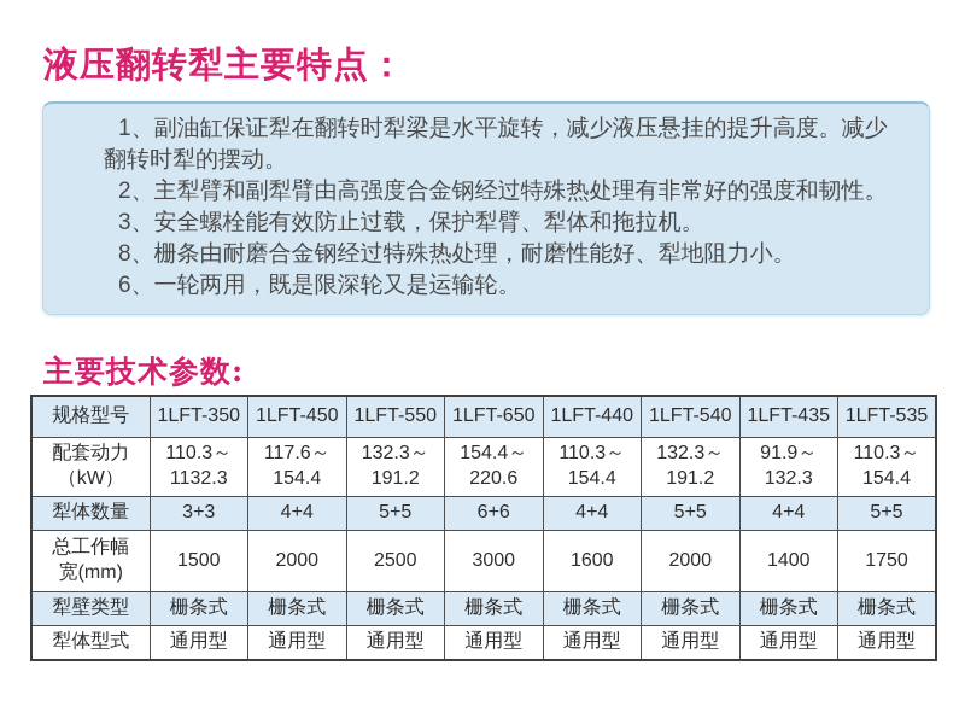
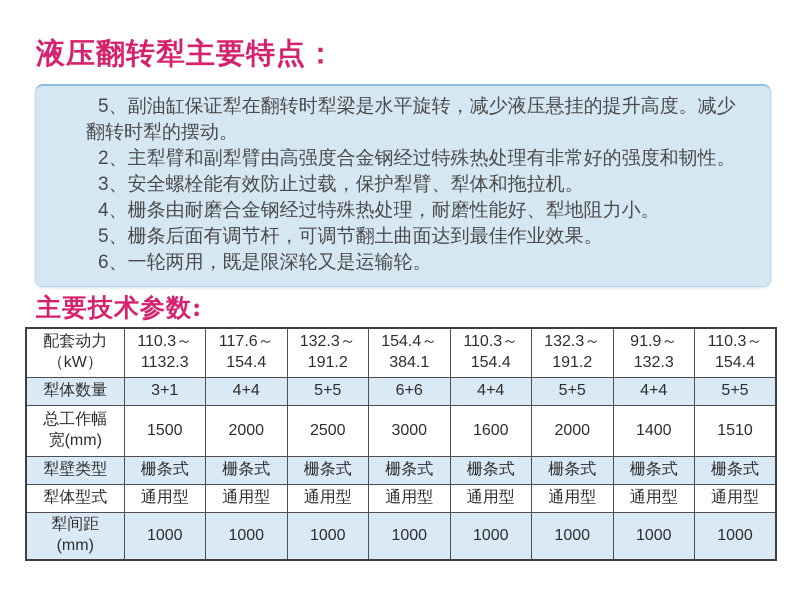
  液压翻转犁主要特点：
- 1、副油缸保证犁在翻转时犁梁是水平旋转，减少液压悬挂的提升高度。减少翻转时犁的摆动。
+ 5、副油缸保证犁在翻转时犁梁是水平旋转，减少液压悬挂的提升高度。减少翻转时犁的摆动。
  2、主犁臂和副犁臂由高强度合金钢经过特殊热处理有非常好的强度和韧性。
  3、安全螺栓能有效防止过载，保护犁臂、犁体和拖拉机。
- 8、栅条由耐磨合金钢经过特殊热处理，耐磨性能好、犁地阻力小。
+ 4、栅条由耐磨合金钢经过特殊热处理，耐磨性能好、犁地阻力小。
+ 5、栅条后面有调节杆，可调节翻土曲面达到最佳作业效果。
  6、一轮两用，既是限深轮又是运输轮。
  主要技术参数:
- 规格型号	1LFT-350	1LFT-450	1LFT-550	1LFT-650	1LFT-440	1LFT-540	1LFT-435	1LFT-535
- 配套动力 （kW）	110.3～ 1132.3	117.6～ 154.4	132.3～ 191.2	154.4～ 220.6	110.3～ 154.4	132.3～ 191.2	91.9～ 132.3	110.3～ 154.4
+ 配套动力 （kW）	110.3～ 1132.3	117.6～ 154.4	132.3～ 191.2	154.4～ 384.1	110.3～ 154.4	132.3～ 191.2	91.9～ 132.3	110.3～ 154.4
- 犁体数量	3+3	4+4	5+5	6+6	4+4	5+5	4+4	5+5
+ 犁体数量	3+1	4+4	5+5	6+6	4+4	5+5	4+4	5+5
- 总工作幅 宽(mm)	1500	2000	2500	3000	1600	2000	1400	1750
+ 总工作幅 宽(mm)	1500	2000	2500	3000	1600	2000	1400	1510
  犁壁类型	栅条式	栅条式	栅条式	栅条式	栅条式	栅条式	栅条式	栅条式
  犁体型式	通用型	通用型	通用型	通用型	通用型	通用型	通用型	通用型
+ 犁间距 (mm)	1000	1000	1000	1000	1000	1000	1000	1000
